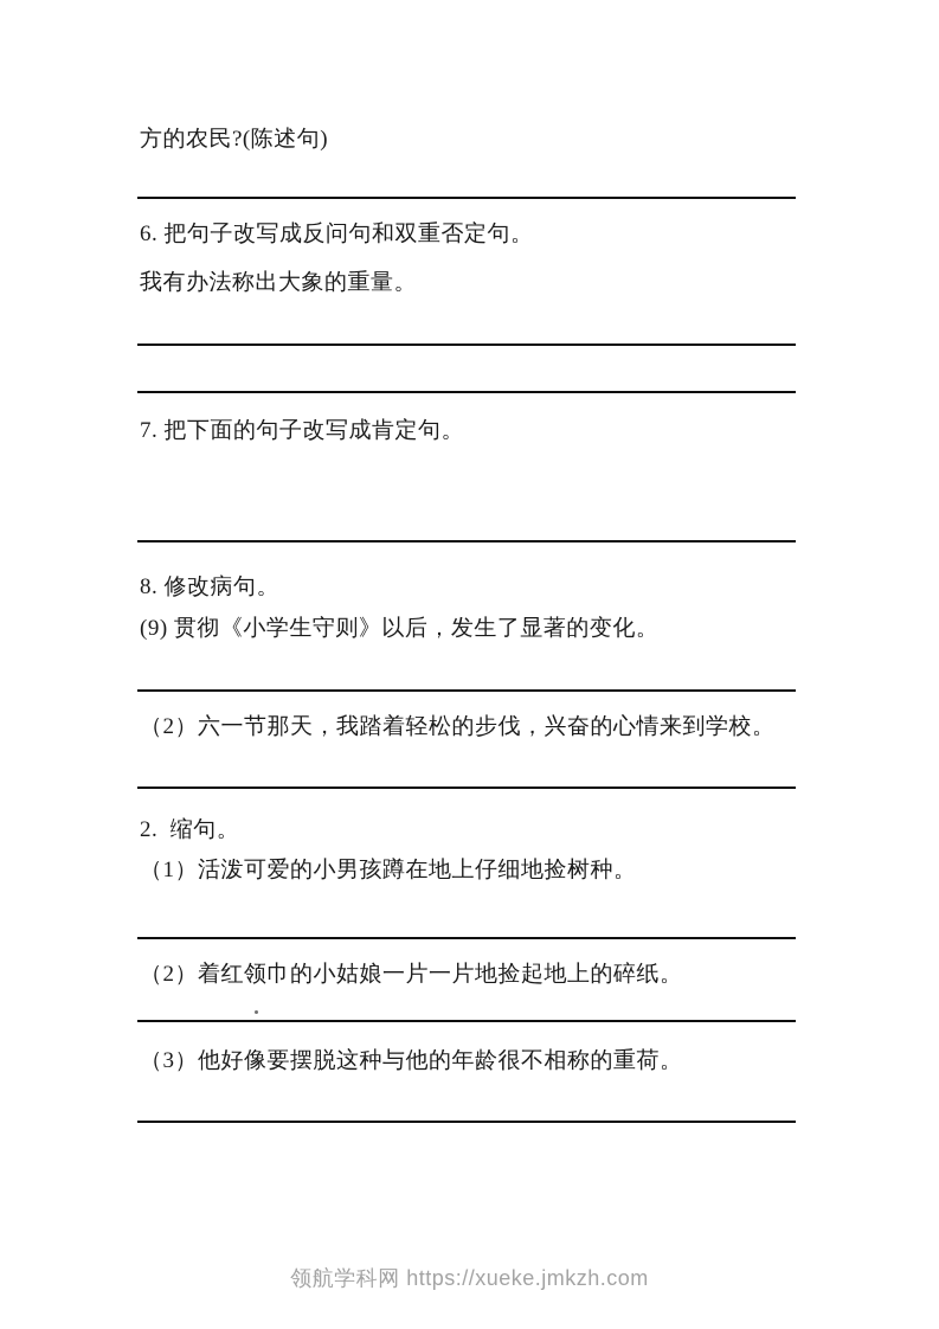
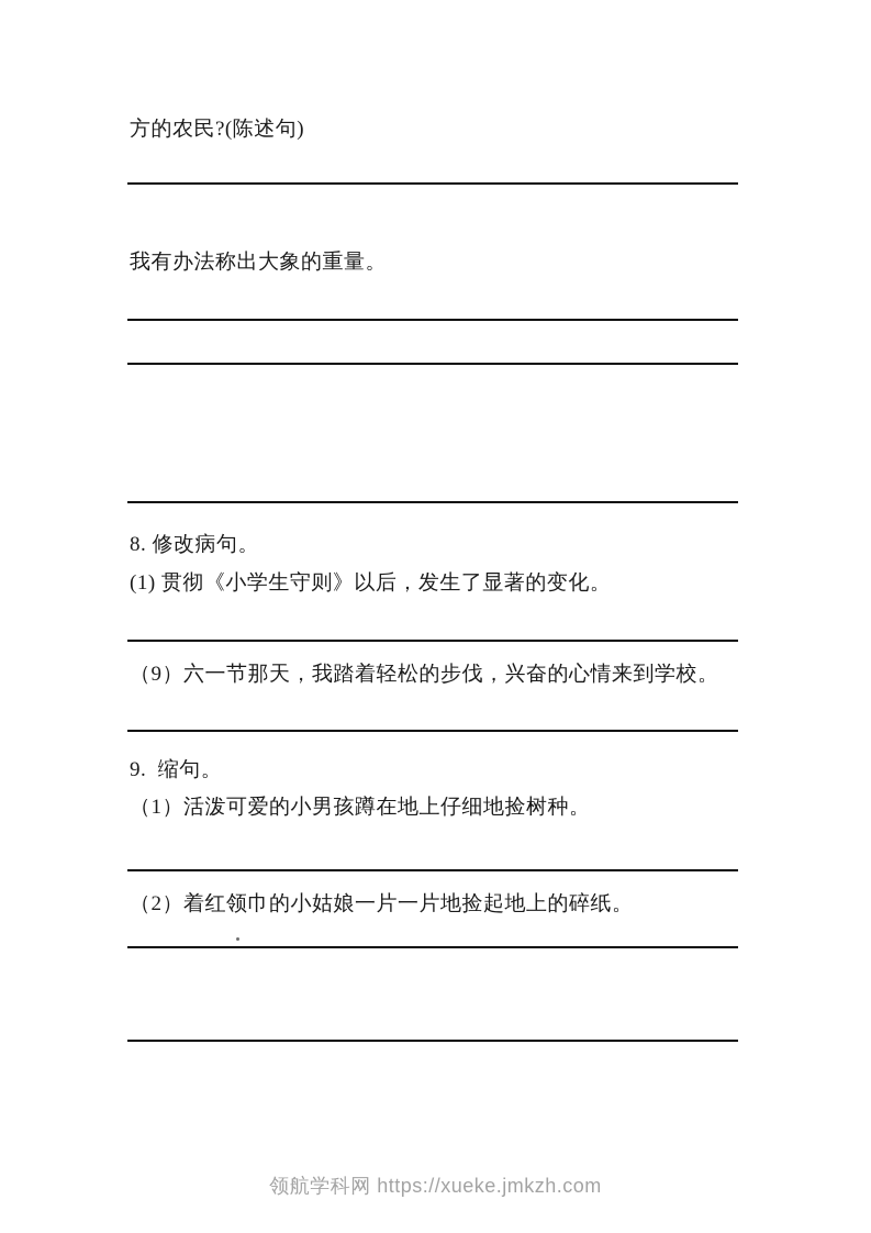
  方的农民?(陈述句)
- 6. 把句子改写成反问句和双重否定句。
  我有办法称出大象的重量。
- 7. 把下面的句子改写成肯定句。
  8. 修改病句。
- (9) 贯彻《小学生守则》以后，发生了显著的变化。
+ (1) 贯彻《小学生守则》以后，发生了显著的变化。
- （2）六一节那天，我踏着轻松的步伐，兴奋的心情来到学校。
+ （9）六一节那天，我踏着轻松的步伐，兴奋的心情来到学校。
- 2. 缩句。
+ 9. 缩句。
  （1）活泼可爱的小男孩蹲在地上仔细地捡树种。
  （2）着红领巾的小姑娘一片一片地捡起地上的碎纸。
- （3）他好像要摆脱这种与他的年龄很不相称的重荷。
  领航学科网 https://xueke.jmkzh.com
